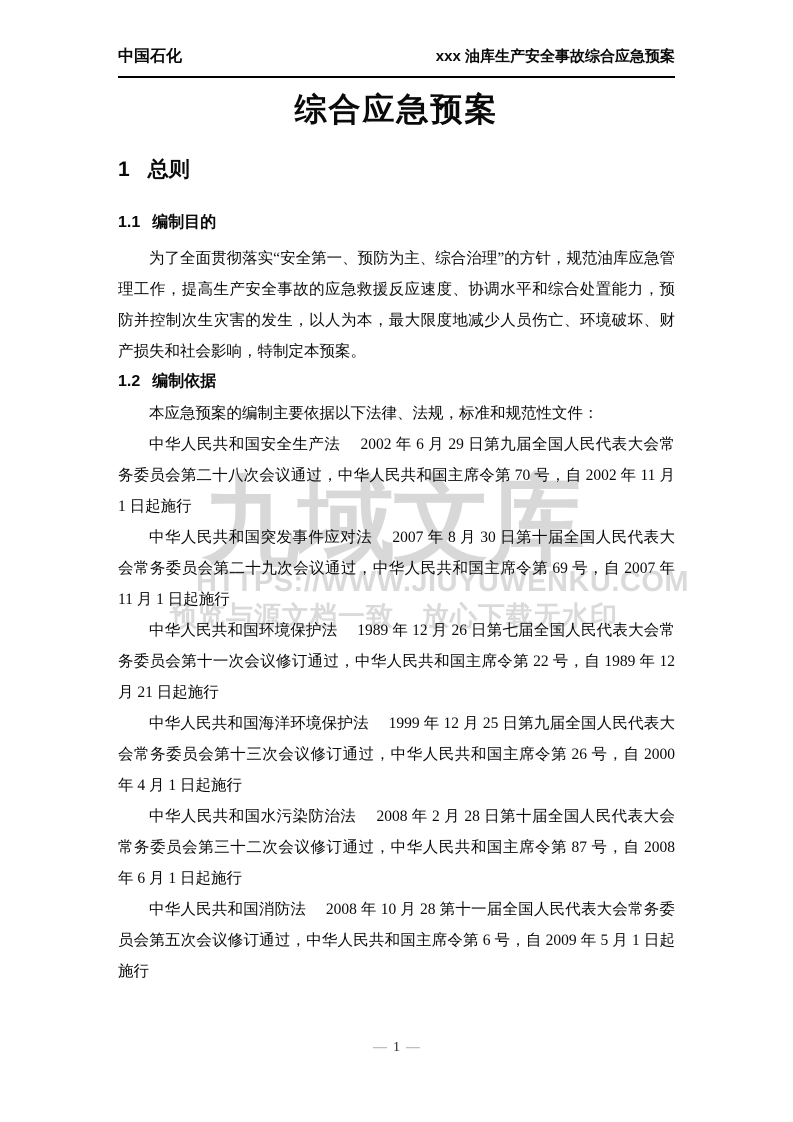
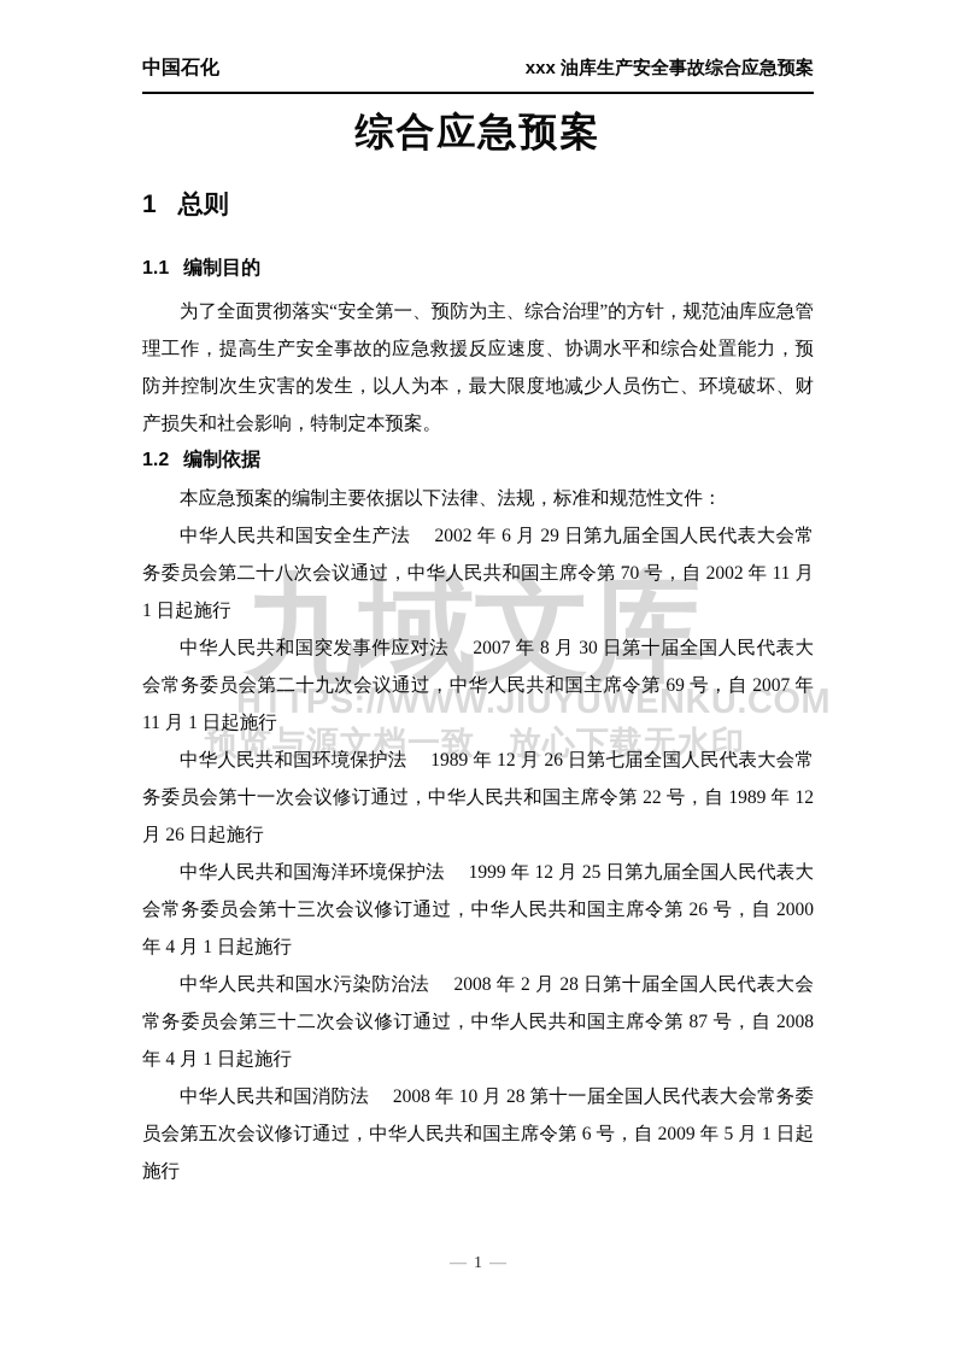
  九域文库
  HTTPS://WWW.JIUYUWENKU.COM
  预览与源文档一致 放心下载无水印
  中国石化
  xxx 油库生产安全事故综合应急预案
  综合应急预案
  1 总则
  1.1 编制目的
  为了全面贯彻落实“安全第一、预防为主、综合治理”的方针，规范油库应急管理工作，提高生产安全事故的应急救援反应速度、协调水平和综合处置能力，预防并控制次生灾害的发生，以人为本，最大限度地减少人员伤亡、环境破坏、财产损失和社会影响，特制定本预案。
  1.2 编制依据
  本应急预案的编制主要依据以下法律、法规，标准和规范性文件：
  中华人民共和国安全生产法 2002 年 6 月 29 日第九届全国人民代表大会常务委员会第二十八次会议通过，中华人民共和国主席令第 70 号，自 2002 年 11 月 1 日起施行
  中华人民共和国突发事件应对法 2007 年 8 月 30 日第十届全国人民代表大会常务委员会第二十九次会议通过，中华人民共和国主席令第 69 号，自 2007 年 11 月 1 日起施行
- 中华人民共和国环境保护法 1989 年 12 月 26 日第七届全国人民代表大会常务委员会第十一次会议修订通过，中华人民共和国主席令第 22 号，自 1989 年 12 月 21 日起施行
+ 中华人民共和国环境保护法 1989 年 12 月 26 日第七届全国人民代表大会常务委员会第十一次会议修订通过，中华人民共和国主席令第 22 号，自 1989 年 12 月 26 日起施行
  中华人民共和国海洋环境保护法 1999 年 12 月 25 日第九届全国人民代表大会常务委员会第十三次会议修订通过，中华人民共和国主席令第 26 号，自 2000 年 4 月 1 日起施行
- 中华人民共和国水污染防治法 2008 年 2 月 28 日第十届全国人民代表大会常务委员会第三十二次会议修订通过，中华人民共和国主席令第 87 号，自 2008 年 6 月 1 日起施行
+ 中华人民共和国水污染防治法 2008 年 2 月 28 日第十届全国人民代表大会常务委员会第三十二次会议修订通过，中华人民共和国主席令第 87 号，自 2008 年 4 月 1 日起施行
  中华人民共和国消防法 2008 年 10 月 28 第十一届全国人民代表大会常务委员会第五次会议修订通过，中华人民共和国主席令第 6 号，自 2009 年 5 月 1 日起施行
  — 1 —
